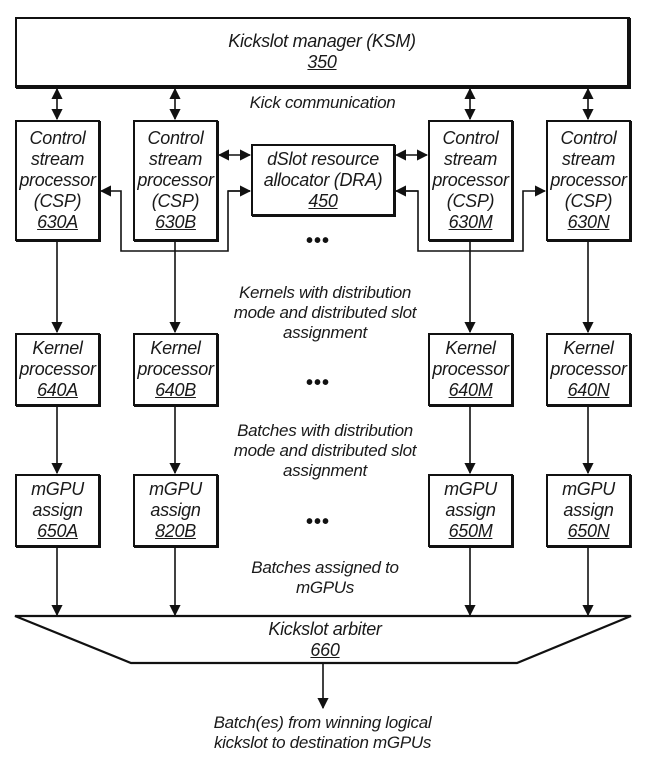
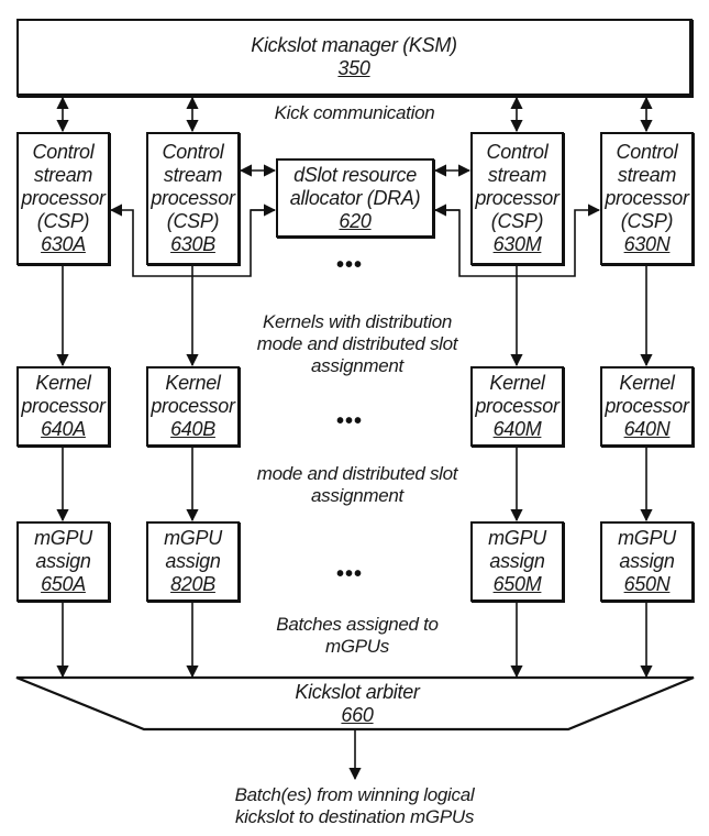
  Kickslot manager (KSM)
  350
  Kick communication
  Control
  stream
  processor
  (CSP)
  630A
  Control
  stream
  processor
  (CSP)
  630B
  Control
  stream
  processor
  (CSP)
  630M
  Control
  stream
  processor
  (CSP)
  630N
  dSlot resource
  allocator (DRA)
- 450
+ 620
  •••
  Kernels with distribution
  mode and distributed slot
  assignment
  Kernel
  processor
  640A
  Kernel
  processor
  640B
  Kernel
  processor
  640M
  Kernel
  processor
  640N
  •••
- Batches with distribution
  mode and distributed slot
  assignment
  mGPU
  assign
  650A
  mGPU
  assign
  820B
  mGPU
  assign
  650M
  mGPU
  assign
  650N
  •••
  Batches assigned to
  mGPUs
  Kickslot arbiter
  660
  Batch(es) from winning logical
  kickslot to destination mGPUs
